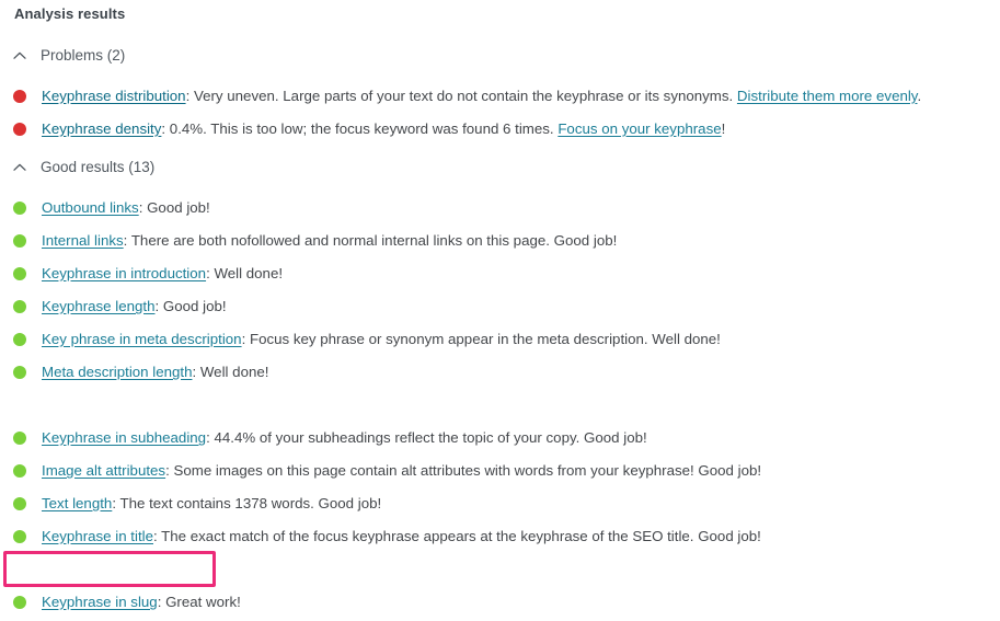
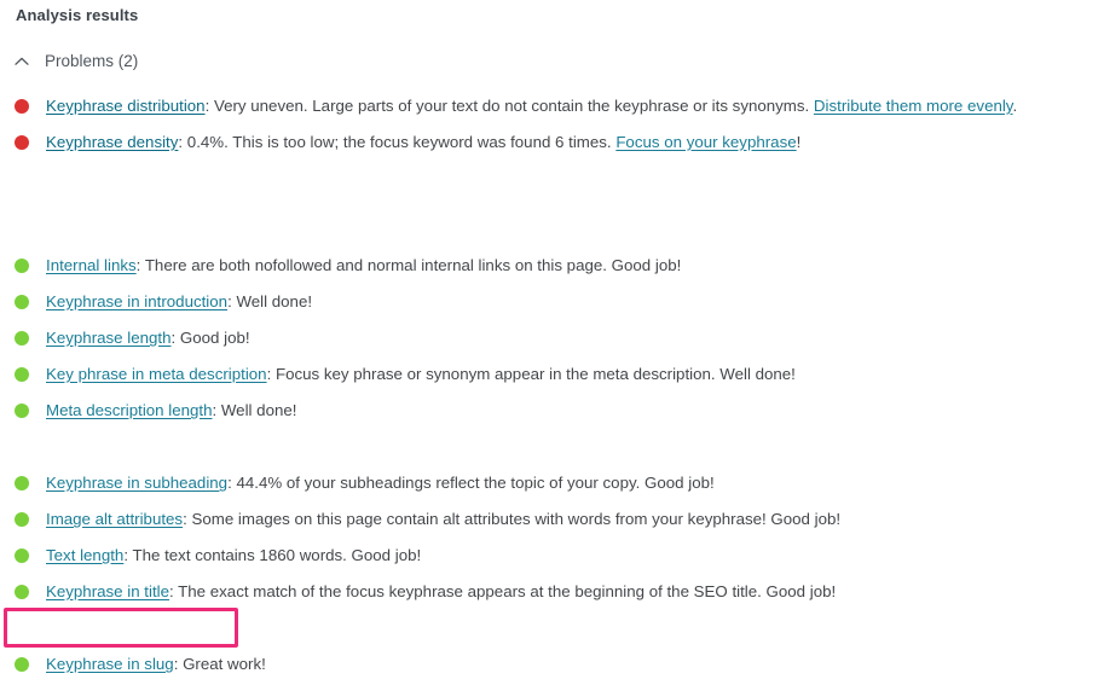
  Analysis results
  Problems (2)
- Good results (13)
  Keyphrase distribution: Very uneven. Large parts of your text do not contain the keyphrase or its synonyms. Distribute them more evenly.
  Keyphrase density: 0.4%. This is too low; the focus keyword was found 6 times. Focus on your keyphrase!
- Outbound links: Good job!
  Internal links: There are both nofollowed and normal internal links on this page. Good job!
  Keyphrase in introduction: Well done!
  Keyphrase length: Good job!
  Key phrase in meta description: Focus key phrase or synonym appear in the meta description. Well done!
  Meta description length: Well done!
  Keyphrase in subheading: 44.4% of your subheadings reflect the topic of your copy. Good job!
  Image alt attributes: Some images on this page contain alt attributes with words from your keyphrase! Good job!
- Text length: The text contains 1378 words. Good job!
+ Text length: The text contains 1860 words. Good job!
- Keyphrase in title: The exact match of the focus keyphrase appears at the keyphrase of the SEO title. Good job!
+ Keyphrase in title: The exact match of the focus keyphrase appears at the beginning of the SEO title. Good job!
  Keyphrase in slug: Great work!
